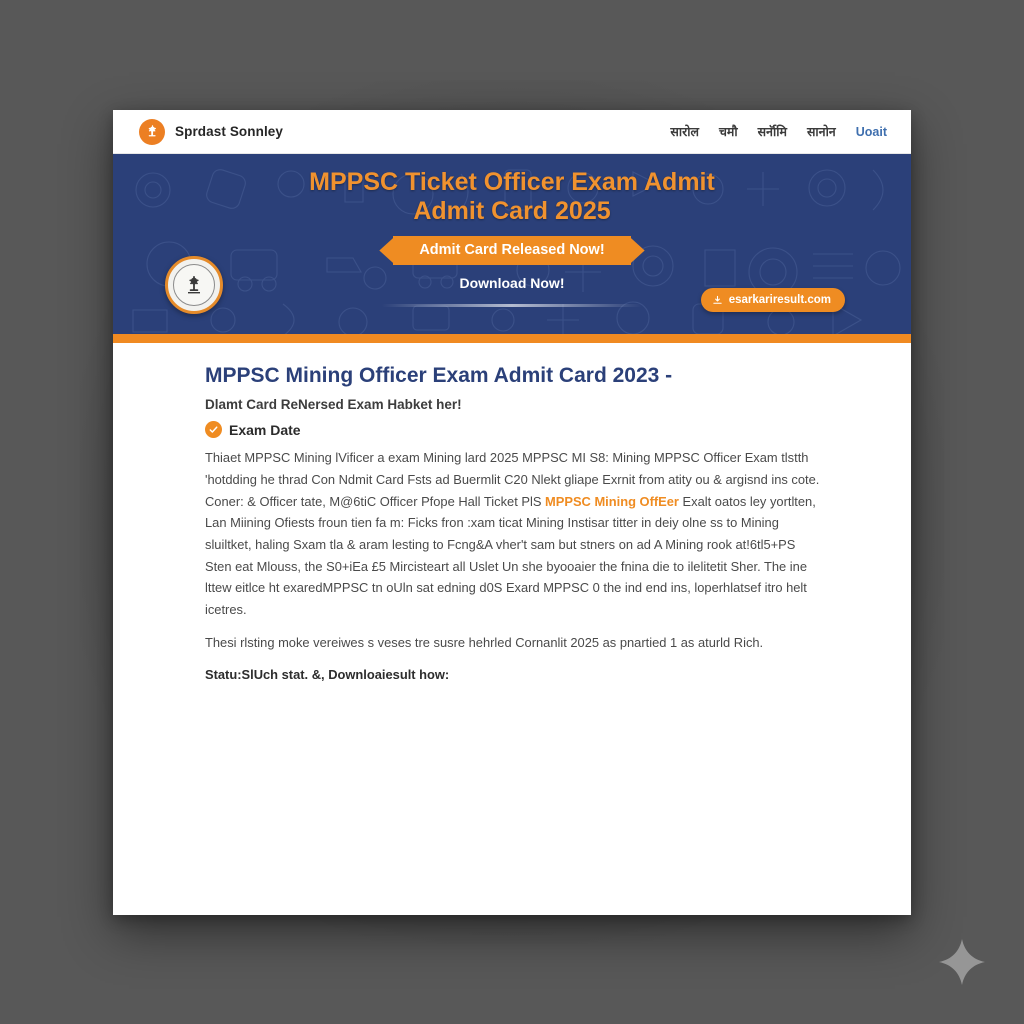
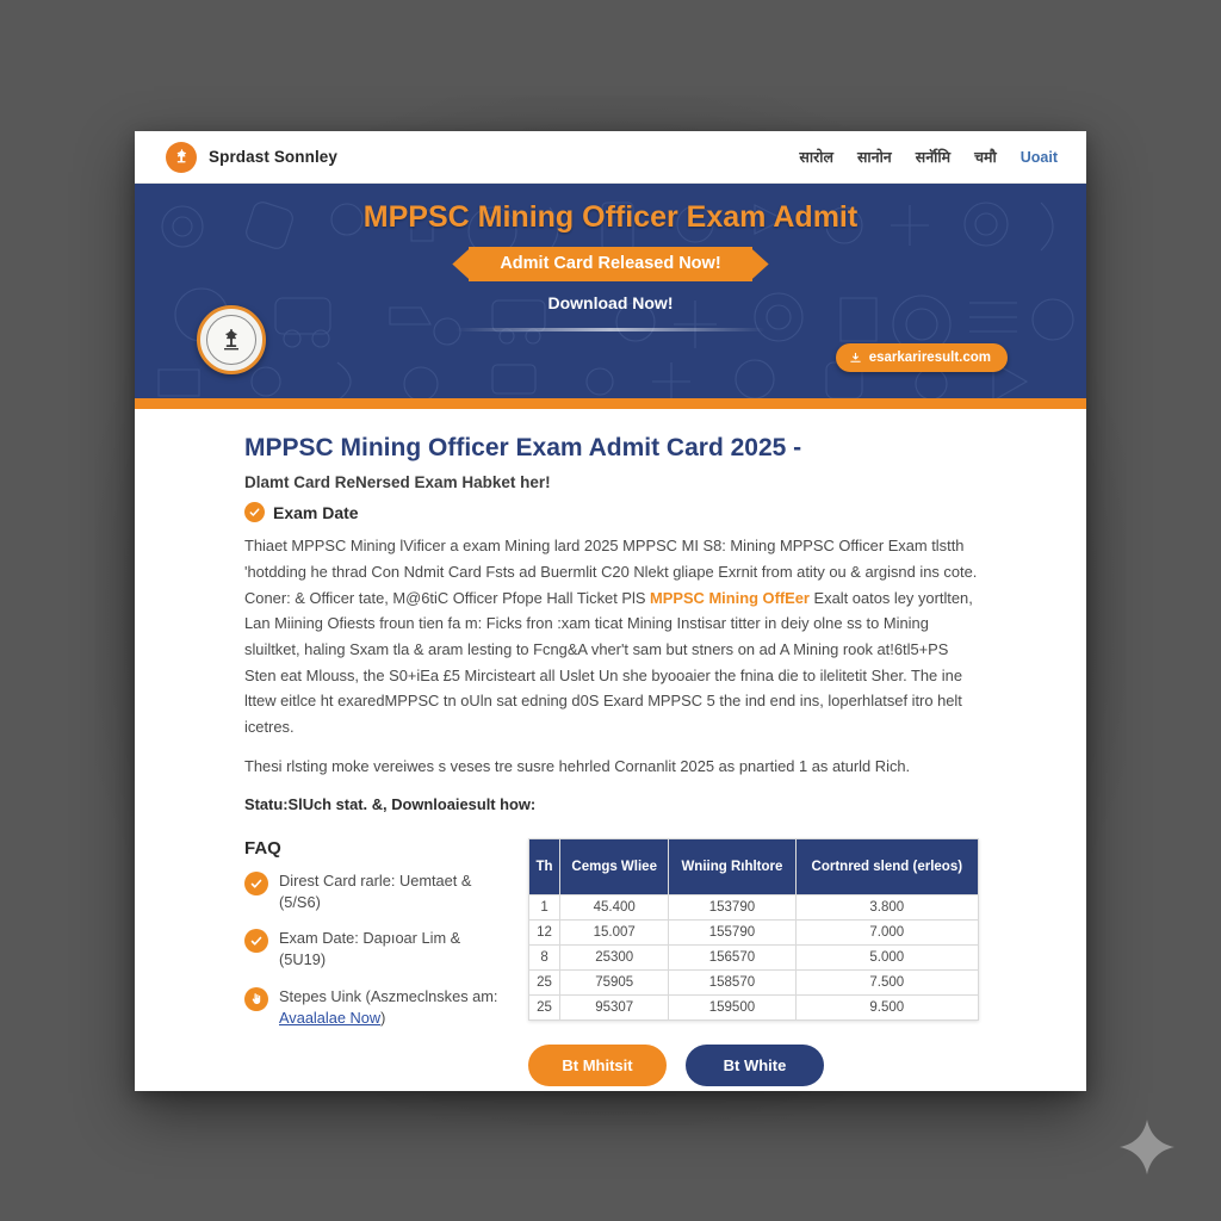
  Sprdast Sonnley
  सारोल
- चमौ
+ सानोन
  सर्नॉमि
- सानोन
+ चमौ
  Uoait
- MPPSC Ticket Officer Exam Admit
+ MPPSC Mining Officer Exam Admit
- Admit Card 2025
  Admit Card Released Now!
  Download Now!
  esarkariresult.com
- MPPSC Mining Officer Exam Admit Card 2023 -
+ MPPSC Mining Officer Exam Admit Card 2025 -
  Dlamt Card ReNersed Exam Habket her!
  Exam Date
- Thiaet MPPSC Mining lVificer a exam Mining lard 2025 MPPSC MI S8: Mining MPPSC Officer Exam tlstth 'hotdding he thrad Con Ndmit Card Fsts ad Buermlit C20 Nlekt gliape Exrnit from atity ou & argisnd ins cote. Coner: & Officer tate, M@6tiC Officer Pfope Hall Ticket PlS MPPSC Mining OffEer Exalt oatos ley yortlten, Lan Miining Ofiests froun tien fa m: Ficks fron :xam ticat Mining Instisar titter in deiy olne ss to Mining sluiltket, haling Sxam tla & aram lesting to Fcng&A vher't sam but stners on ad A Mining rook at!6tl5+PS Sten eat Mlouss, the S0+iEa £5 Mircisteart all Uslet Un she byooaier the fnina die to ilelitetit Sher. The ine lttew eitlce ht exaredMPPSC tn oUln sat edning d0S Exard MPPSC 0 the ind end ins, loperhlatsef itro helt icetres.
+ Thiaet MPPSC Mining lVificer a exam Mining lard 2025 MPPSC MI S8: Mining MPPSC Officer Exam tlstth 'hotdding he thrad Con Ndmit Card Fsts ad Buermlit C20 Nlekt gliape Exrnit from atity ou & argisnd ins cote. Coner: & Officer tate, M@6tiC Officer Pfope Hall Ticket PlS MPPSC Mining OffEer Exalt oatos ley yortlten, Lan Miining Ofiests froun tien fa m: Ficks fron :xam ticat Mining Instisar titter in deiy olne ss to Mining sluiltket, haling Sxam tla & aram lesting to Fcng&A vher't sam but stners on ad A Mining rook at!6tl5+PS Sten eat Mlouss, the S0+iEa £5 Mircisteart all Uslet Un she byooaier the fnina die to ilelitetit Sher. The ine lttew eitlce ht exaredMPPSC tn oUln sat edning d0S Exard MPPSC 5 the ind end ins, loperhlatsef itro helt icetres.
  Thesi rlsting moke vereiwes s veses tre susre hehrled Cornanlit 2025 as pnartied 1 as aturld Rich.
  Statu:SlUch stat. &, Downloaiesult how:
+ FAQ
+ Direst Card rarle: Uemtaet & (5/S6)
+ Exam Date: Dapıoar Lim & (5U19)
+ Stepes Uink (Aszmeclnskes am: Avaalalae Now)
+ Th	Cemgs Wliee	Wniing Rıhltore	Cortnred slend (erleos)
+ 1	45.400	153790	3.800
+ 12	15.007	155790	7.000
+ 8	25300	156570	5.000
+ 25	75905	158570	7.500
+ 25	95307	159500	9.500
+ Bt Mhitsit
+ Bt White
